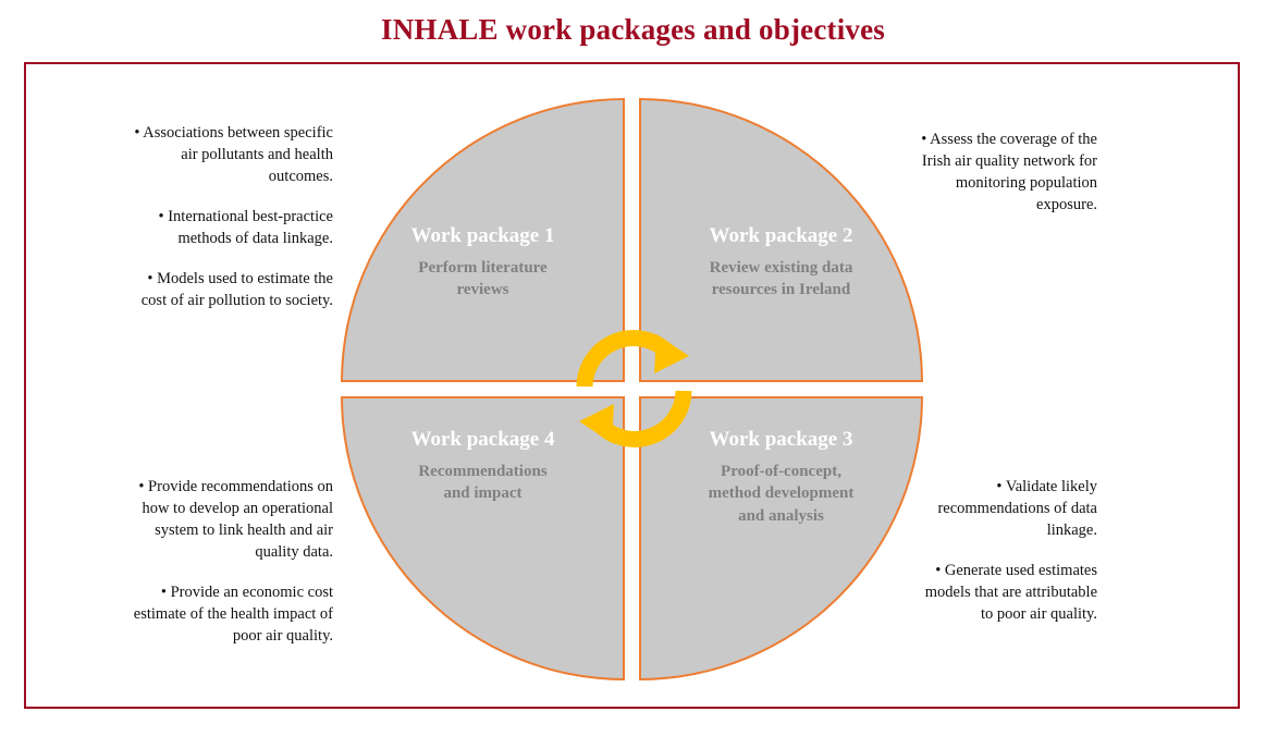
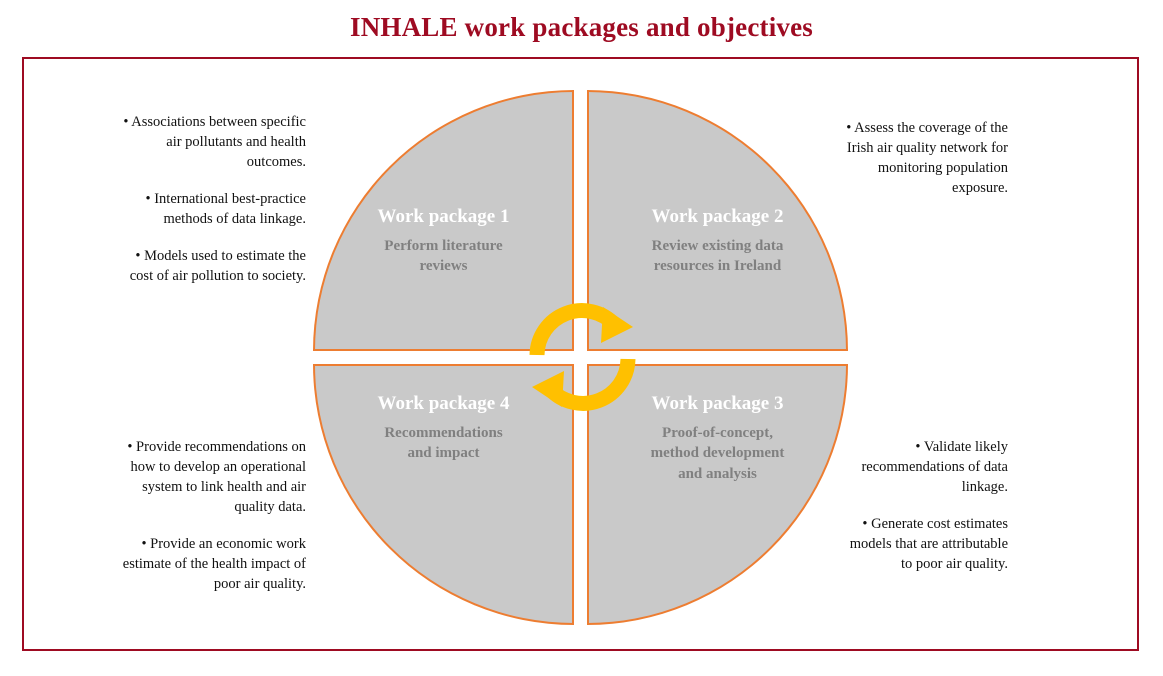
  INHALE work packages and objectives
  Work package 1
  Perform literature
  reviews
  Work package 2
  Review existing data
  resources in Ireland
  Work package 4
  Recommendations
  and impact
  Work package 3
  Proof-of-concept,
  method development
  and analysis
  • Associations between specific air pollutants and health outcomes.
  • International best-practice methods of data linkage.
  • Models used to estimate the cost of air pollution to society.
  • Assess the coverage of the Irish air quality network for monitoring population exposure.
  • Provide recommendations on how to develop an operational system to link health and air quality data.
- • Provide an economic cost estimate of the health impact of poor air quality.
+ • Provide an economic work estimate of the health impact of poor air quality.
  • Validate likely recommendations of data linkage.
- • Generate used estimates models that are attributable to poor air quality.
+ • Generate cost estimates models that are attributable to poor air quality.
